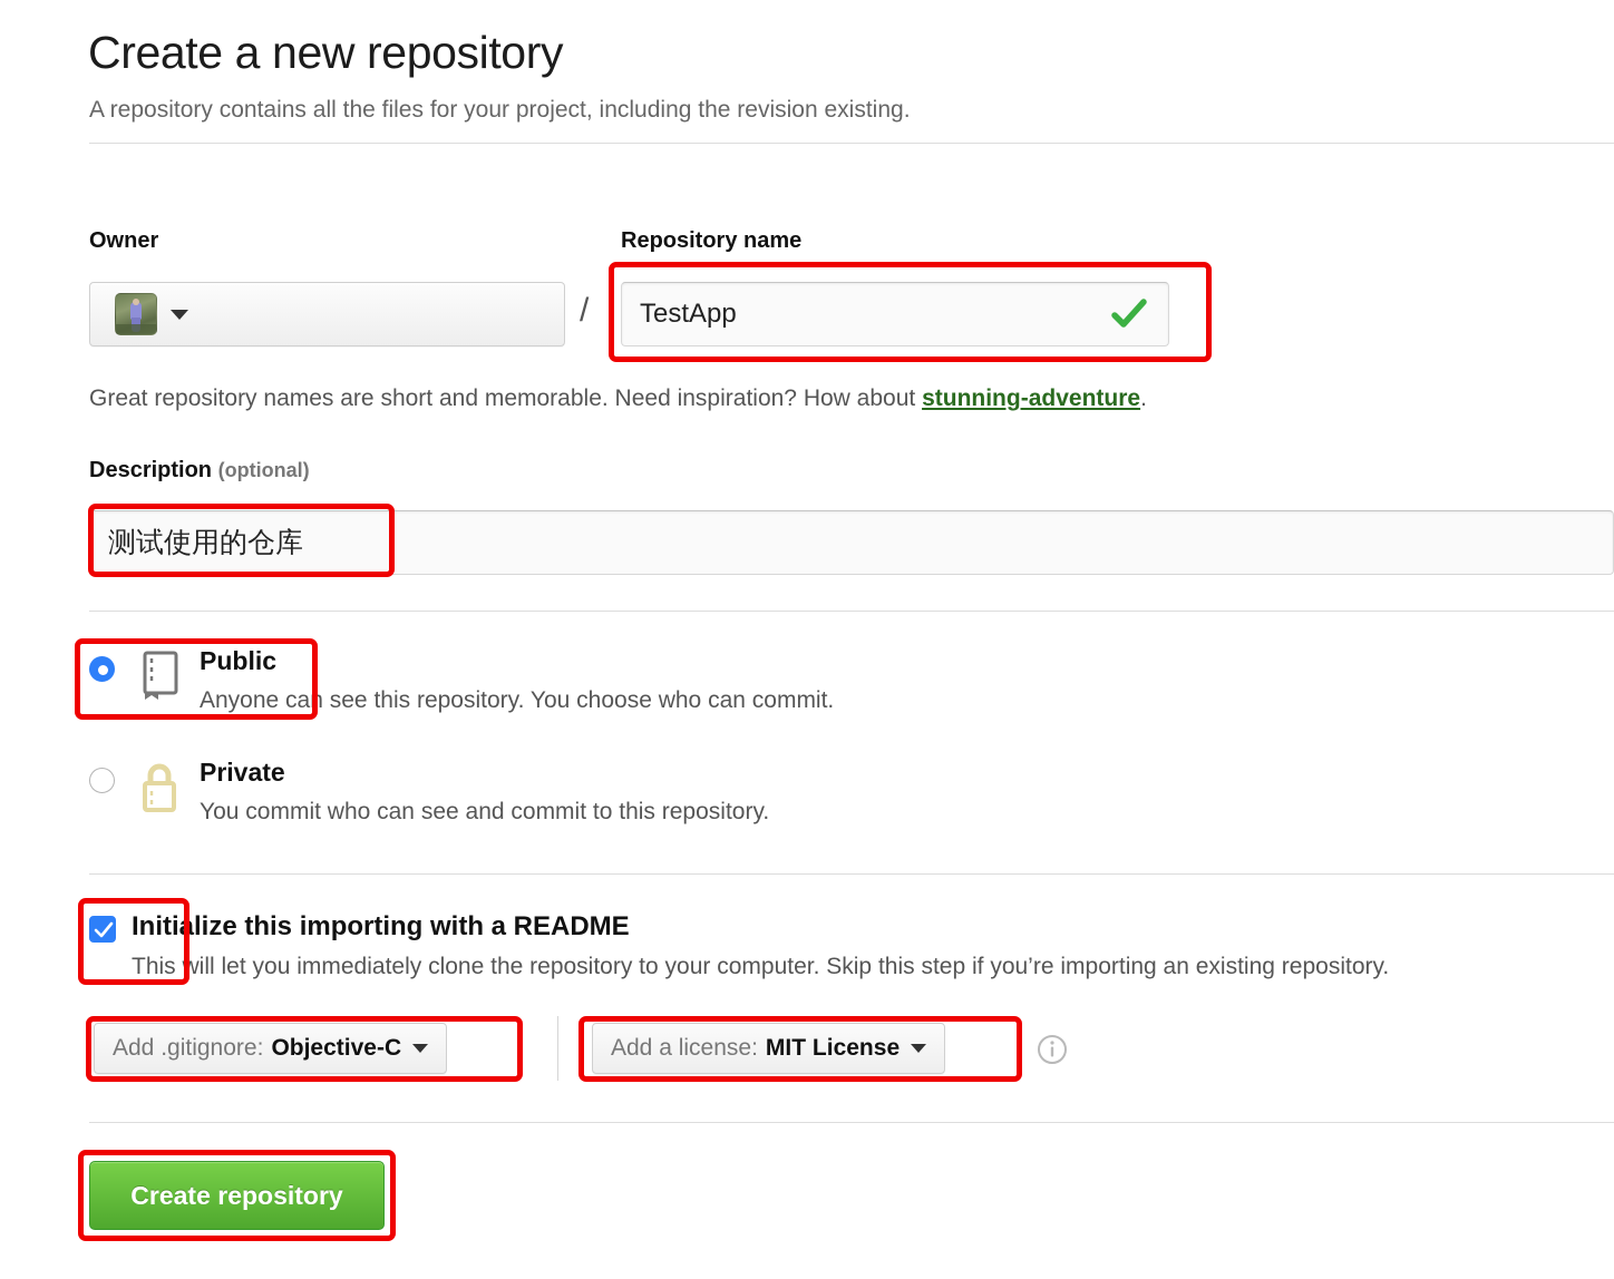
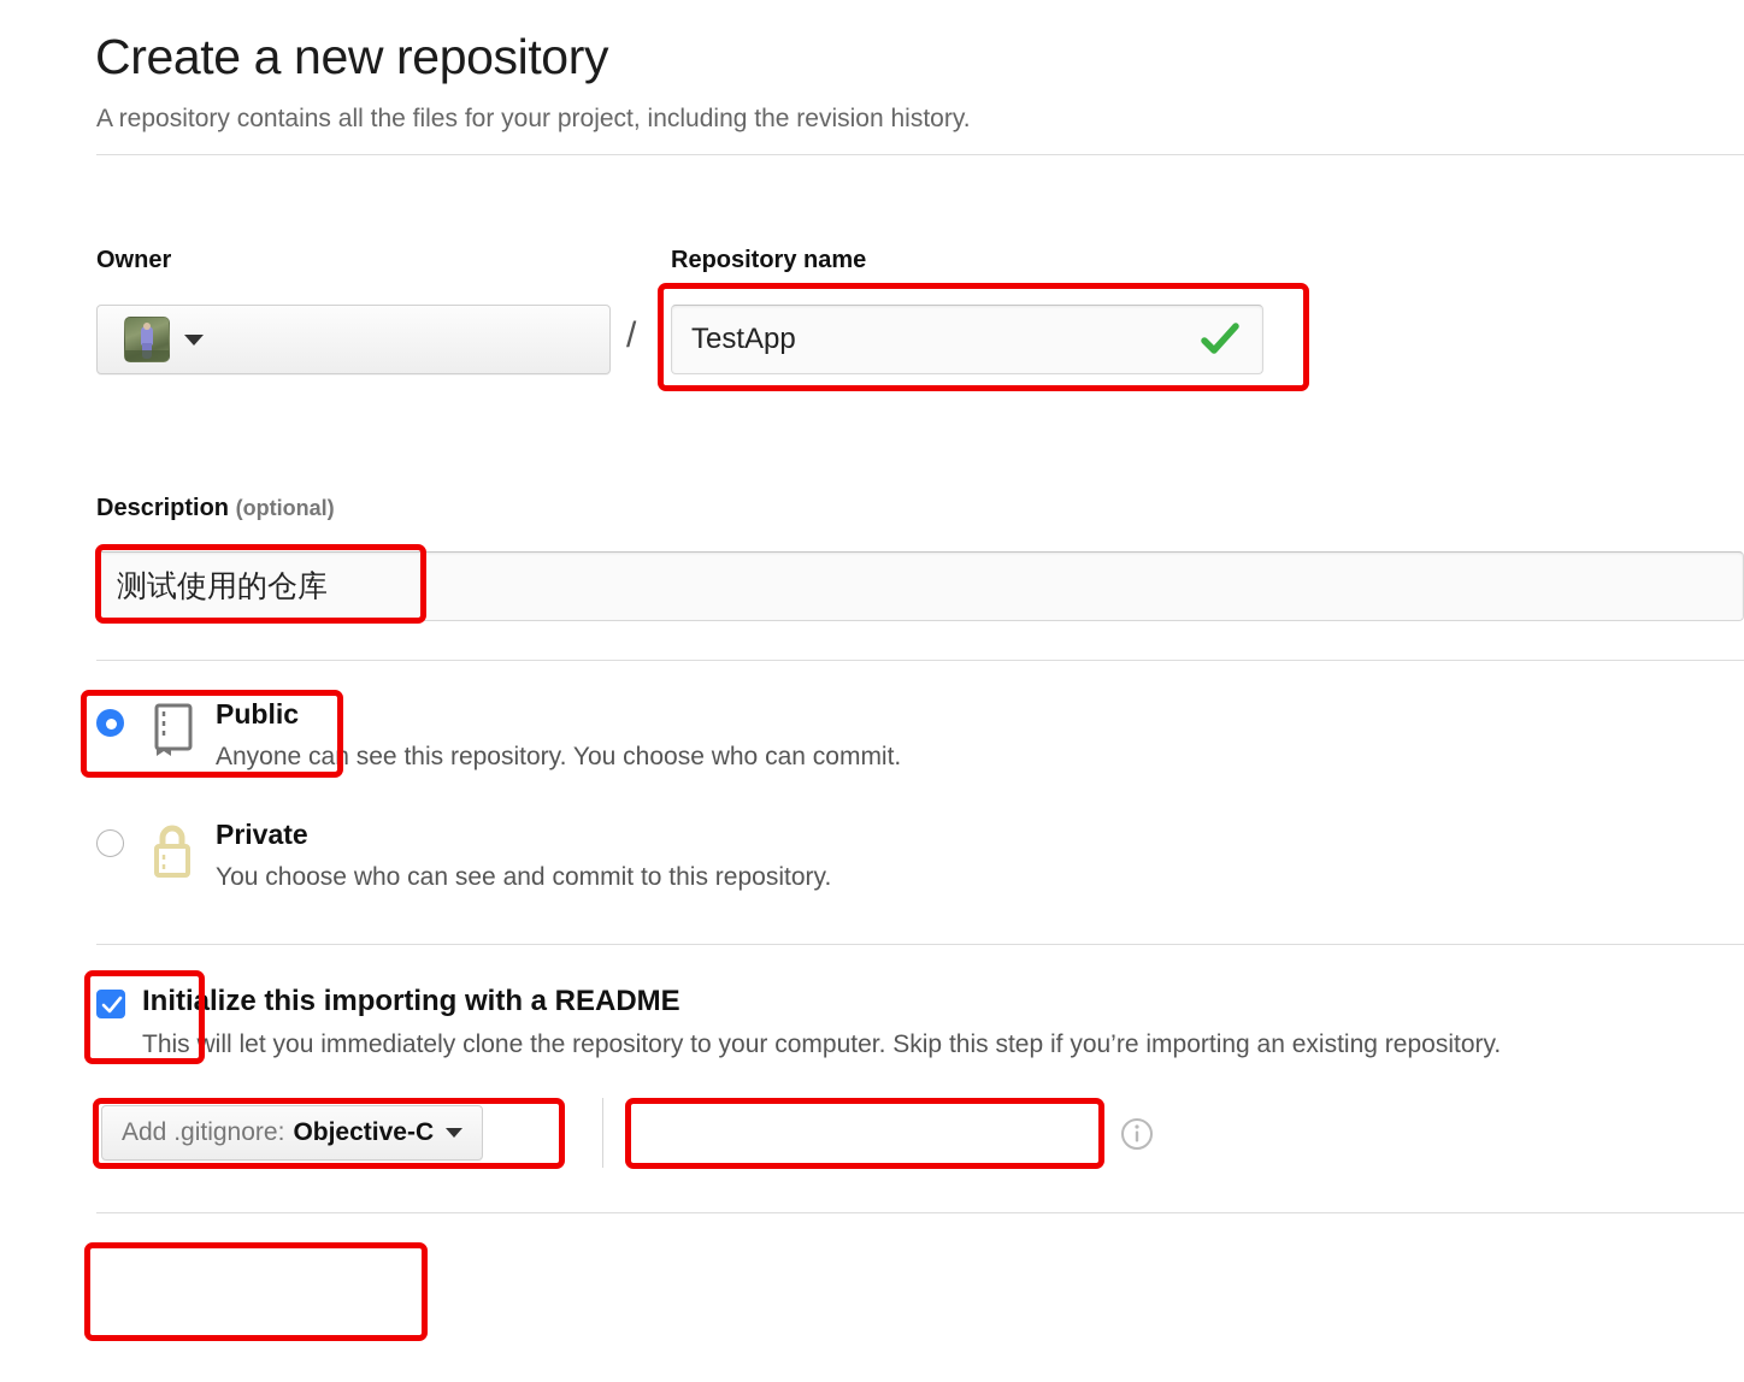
  Create a new repository
- A repository contains all the files for your project, including the revision existing.
+ A repository contains all the files for your project, including the revision history.
  Owner
  /
  Repository name
  TestApp
- Great repository names are short and memorable. Need inspiration? How about stunning-adventure.
  Description (optional)
  测试使用的仓库
  Public
  Anyone can see this repository. You choose who can commit.
  Private
- You commit who can see and commit to this repository.
+ You choose who can see and commit to this repository.
  Initialize this importing with a README
  This will let you immediately clone the repository to your computer. Skip this step if you’re importing an existing repository.
  Add .gitignore:
  Objective-C
- Add a license:
- MIT License
- Create repository
